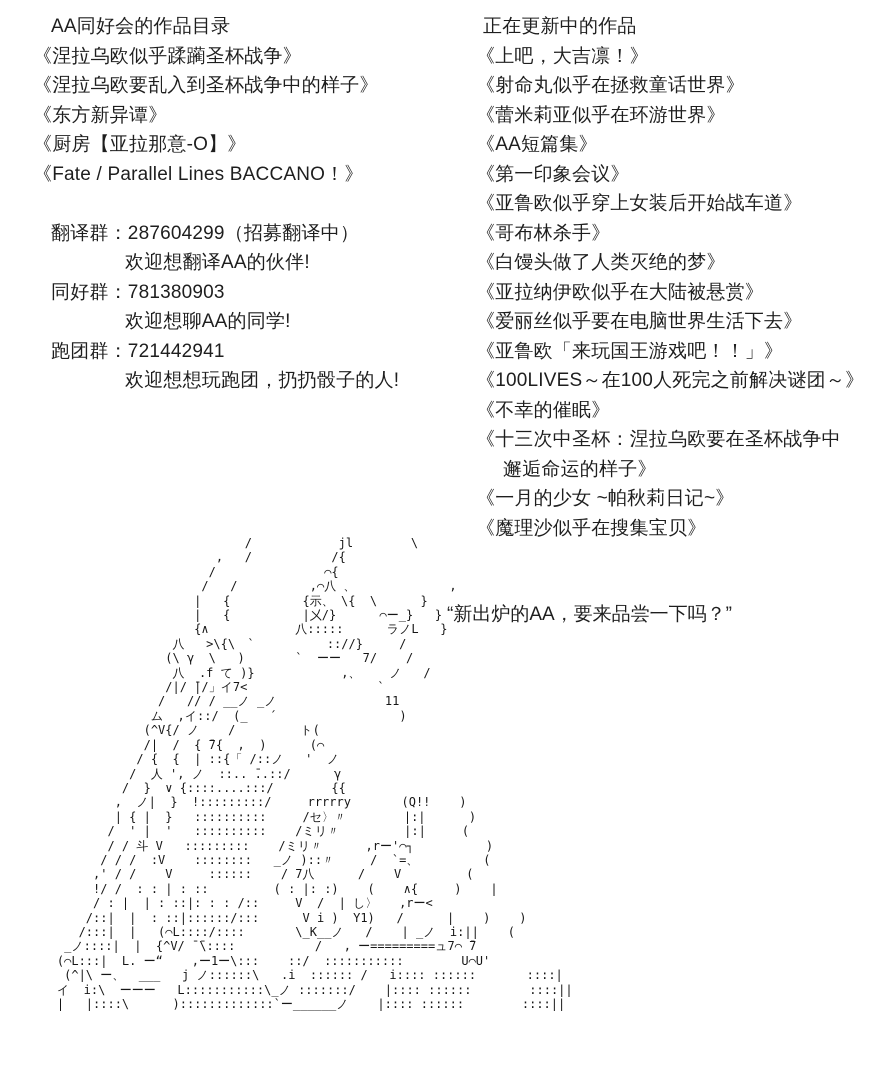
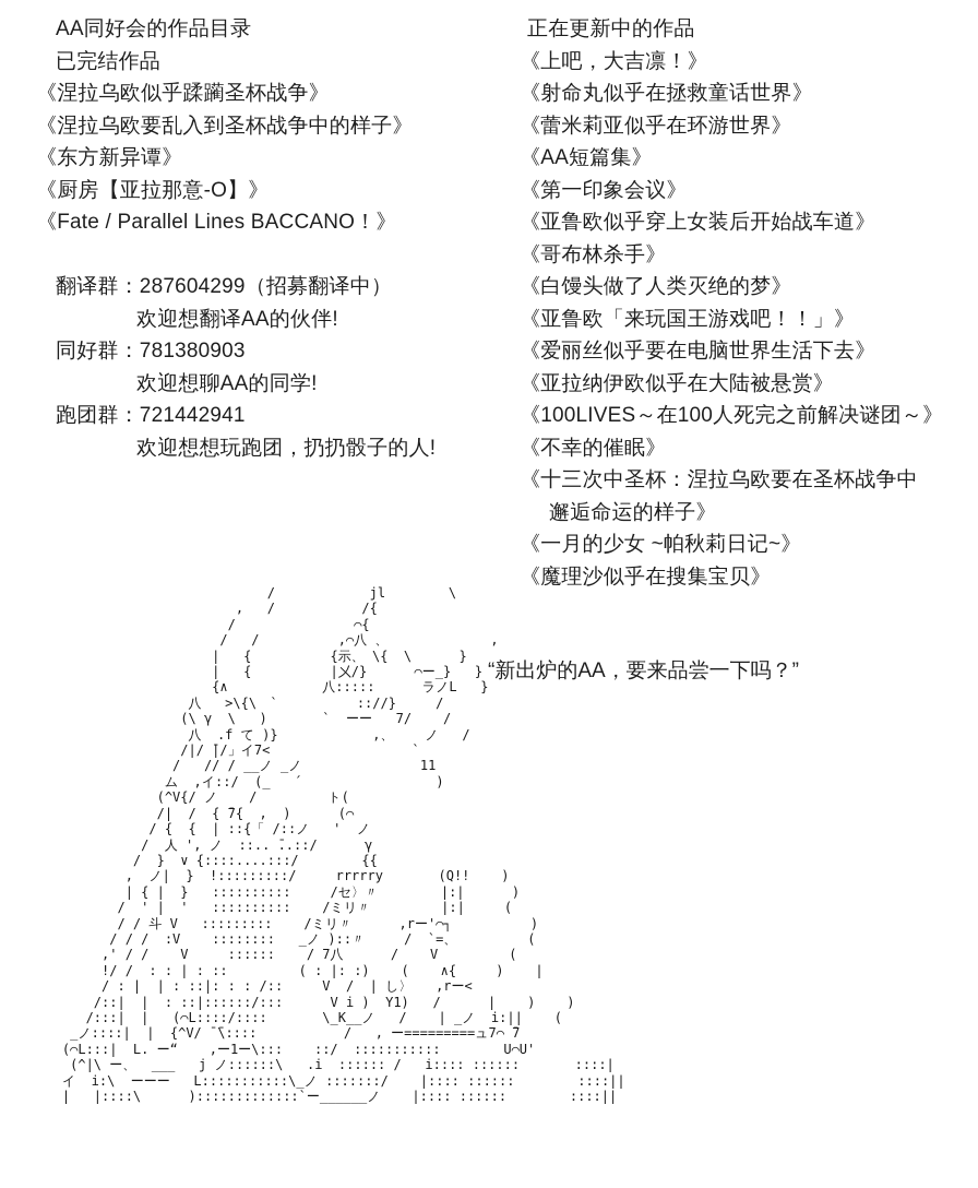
  AA同好会的作品目录
+ 已完结作品
  《涅拉乌欧似乎蹂躏圣杯战争》
  《涅拉乌欧要乱入到圣杯战争中的样子》
  《东方新异谭》
  《厨房【亚拉那意-O】》
  《Fate / Parallel Lines BACCANO！》
  翻译群：287604299（招募翻译中）
  欢迎想翻译AA的伙伴!
  同好群：781380903
  欢迎想聊AA的同学!
  跑团群：721442941
  欢迎想想玩跑团，扔扔骰子的人!
  正在更新中的作品
  《上吧，大吉凛！》
  《射命丸似乎在拯救童话世界》
  《蕾米莉亚似乎在环游世界》
  《AA短篇集》
  《第一印象会议》
  《亚鲁欧似乎穿上女装后开始战车道》
  《哥布林杀手》
  《白馒头做了人类灭绝的梦》
- 《亚拉纳伊欧似乎在大陆被悬赏》
+ 《亚鲁欧「来玩国王游戏吧！！」》
  《爱丽丝似乎要在电脑世界生活下去》
- 《亚鲁欧「来玩国王游戏吧！！」》
+ 《亚拉纳伊欧似乎在大陆被悬赏》
  《100LIVES～在100人死完之前解决谜团～》
  《不幸的催眠》
  《十三次中圣杯：涅拉乌欧要在圣杯战争中
  邂逅命运的样子》
  《一月的少女 ~帕秋莉日记~》
  《魔理沙似乎在搜集宝贝》
  “新出炉的AA，要来品尝一下吗？”
  / jl \
  , / /{
  / ⌒{
  / / ,⌒八 、 ,
  | { {示、 \{ \ }
  | { |㐅/} ⌒ー_} }
  {∧ 八::::: ラノL }
  八 >\{\ゝ` :://} /
  (\ γ \ ) ` ーー 7/ /
  八 .f て )} ,、 ノ /
  /|/ ̄|/」イ7< `
  / // / __ノ _ノ 11
  ム ,イ::/ (_ ´ )
  (^V{/ ノ / ト(
  /| / { ̄7{ , ) (⌒
  / { { | ::{「 /::ノ ' ノ
  / 人 ', ノ ::.. ̄..::/ γ
  / } ∨ {::::....:::/ {{
  , ノ| } !:::::::::/ rrrrry (Q!! )
  | { | } :::::::::: /セ〉〃 |:| )
  / ' | ' :::::::::: /ミリ〃 |:| (
  / / 斗 V ::::::::: /ミリ〃 ,rー'⌒┐ )
  / / / :V :::::::: _ノ )::〃 / `=、 (
  ,' / / V :::::: / 7八 / V (
  !/ / : : | : :: ( : |: :) ( ∧{ ) |
  / : | | : ::|: : : /:: V / | し〉 ,rー<
  /::| | : ::|::::::/::: V i ) Y1) / | ) )
  /:::| | (⌒L::::/:::: \_K__ノ / | _ノ i:|| (
  _ノ::::| | {^V/ ̄ ̄\:::: / , ー=========ュ7⌒ ̄7
  (⌒L:::| L. ー“ ,ー1ー\::: ::/ ::::::::::: U⌒U'
  (^|\ ー、 ___ j ノ::::::\ .i :::::: / i:::: :::::: ::::|
  イ i:\ ーーー L:::::::::::\_ノ :::::::/ |:::: :::::: ::::||
  | |::::\ ):::::::::::::`ー______ノ |:::: :::::: ::::||
